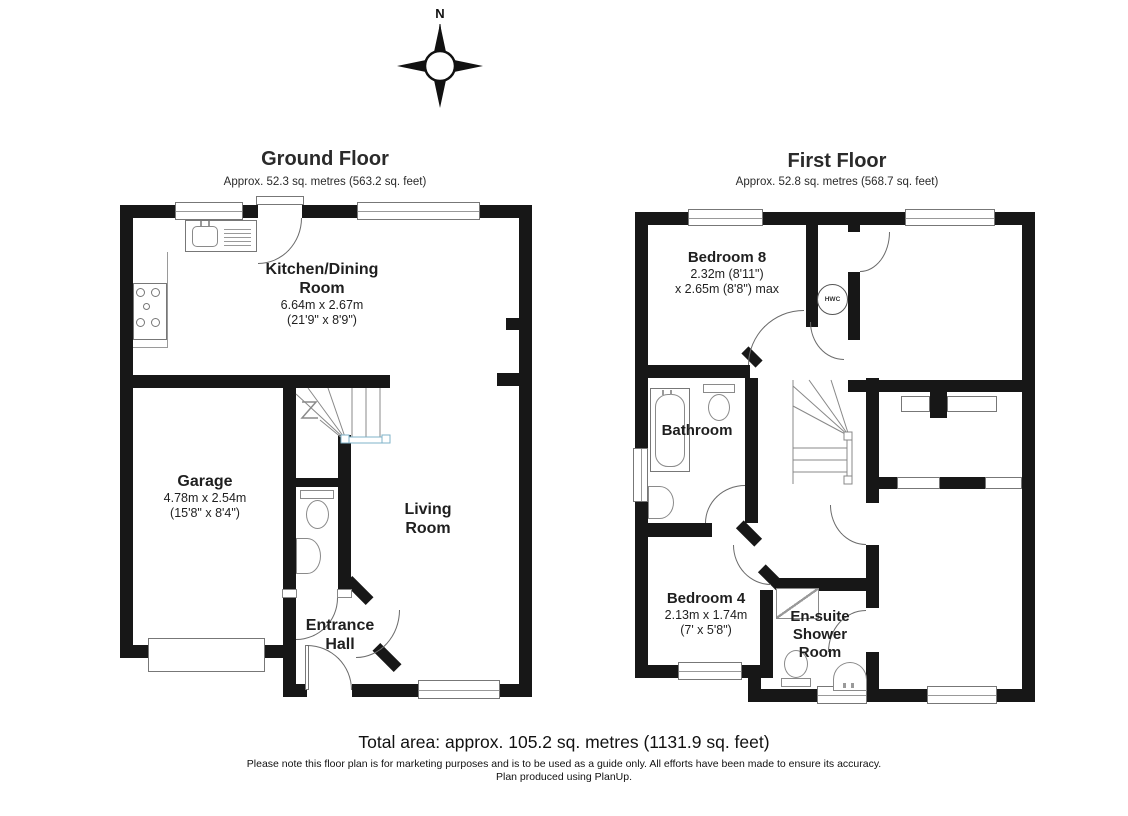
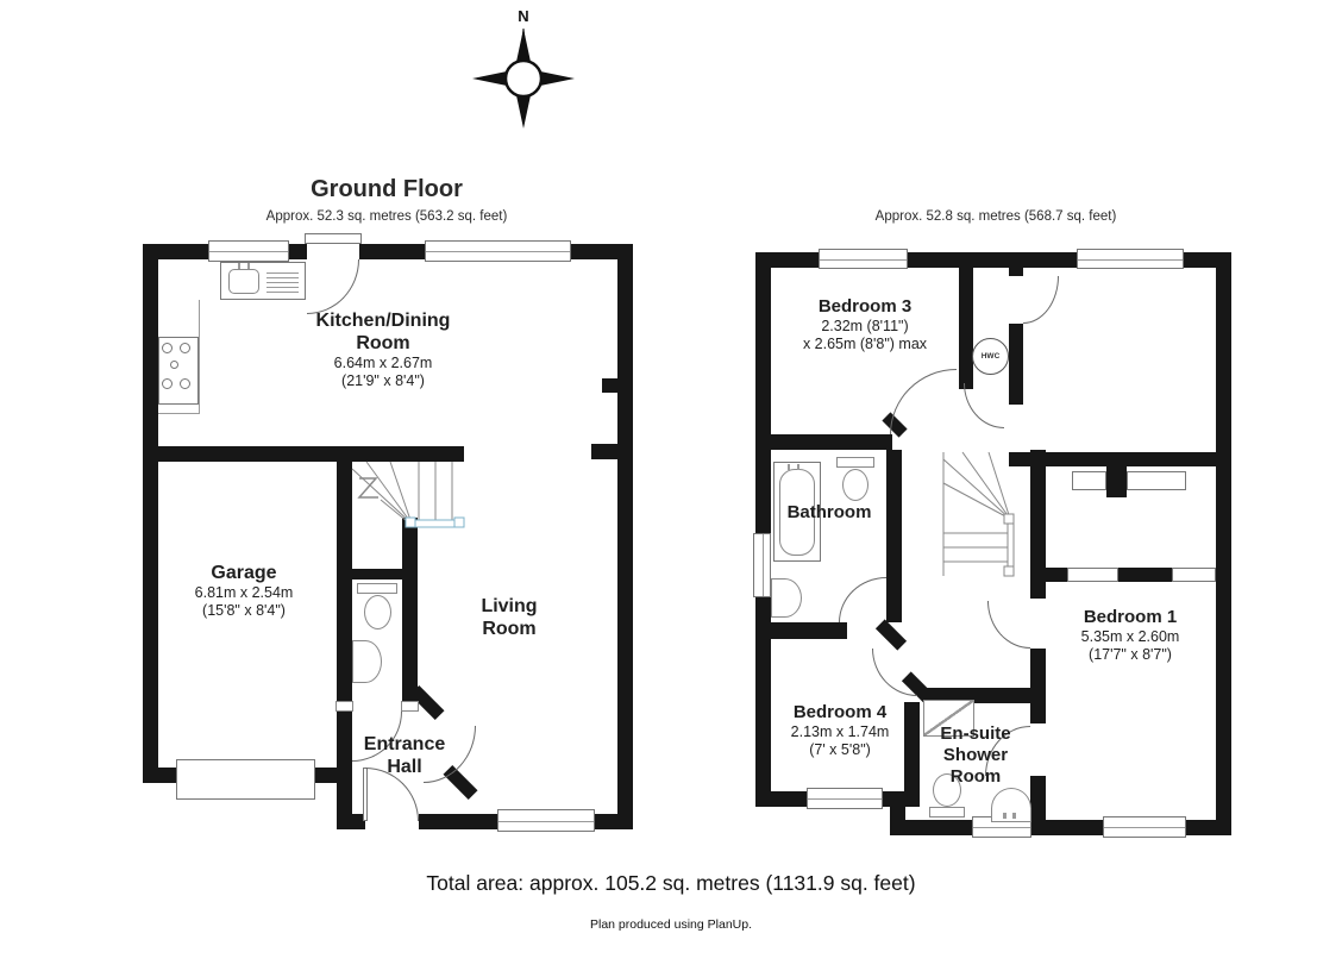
  N
  Ground Floor
  Approx. 52.3 sq. metres (563.2 sq. feet)
- First Floor
  Approx. 52.8 sq. metres (568.7 sq. feet)
  Kitchen/Dining
  Room
  6.64m x 2.67m
- (21'9" x 8'9")
+ (21'9" x 8'4")
  Garage
- 4.78m x 2.54m
+ 6.81m x 2.54m
  (15'8" x 8'4")
  Living
  Room
  Entrance
  Hall
- Bedroom 8
+ Bedroom 3
  2.32m (8'11")
  x 2.65m (8'8") max
+ Bedroom 1
+ 5.35m x 2.60m
+ (17'7" x 8'7")
  Bedroom 4
  2.13m x 1.74m
  (7' x 5'8")
  Bathroom
  En-suite
  Shower
  Room
  Total area: approx. 105.2 sq. metres (1131.9 sq. feet)
- Please note this floor plan is for marketing purposes and is to be used as a guide only. All efforts have been made to ensure its accuracy.
  Plan produced using PlanUp.
